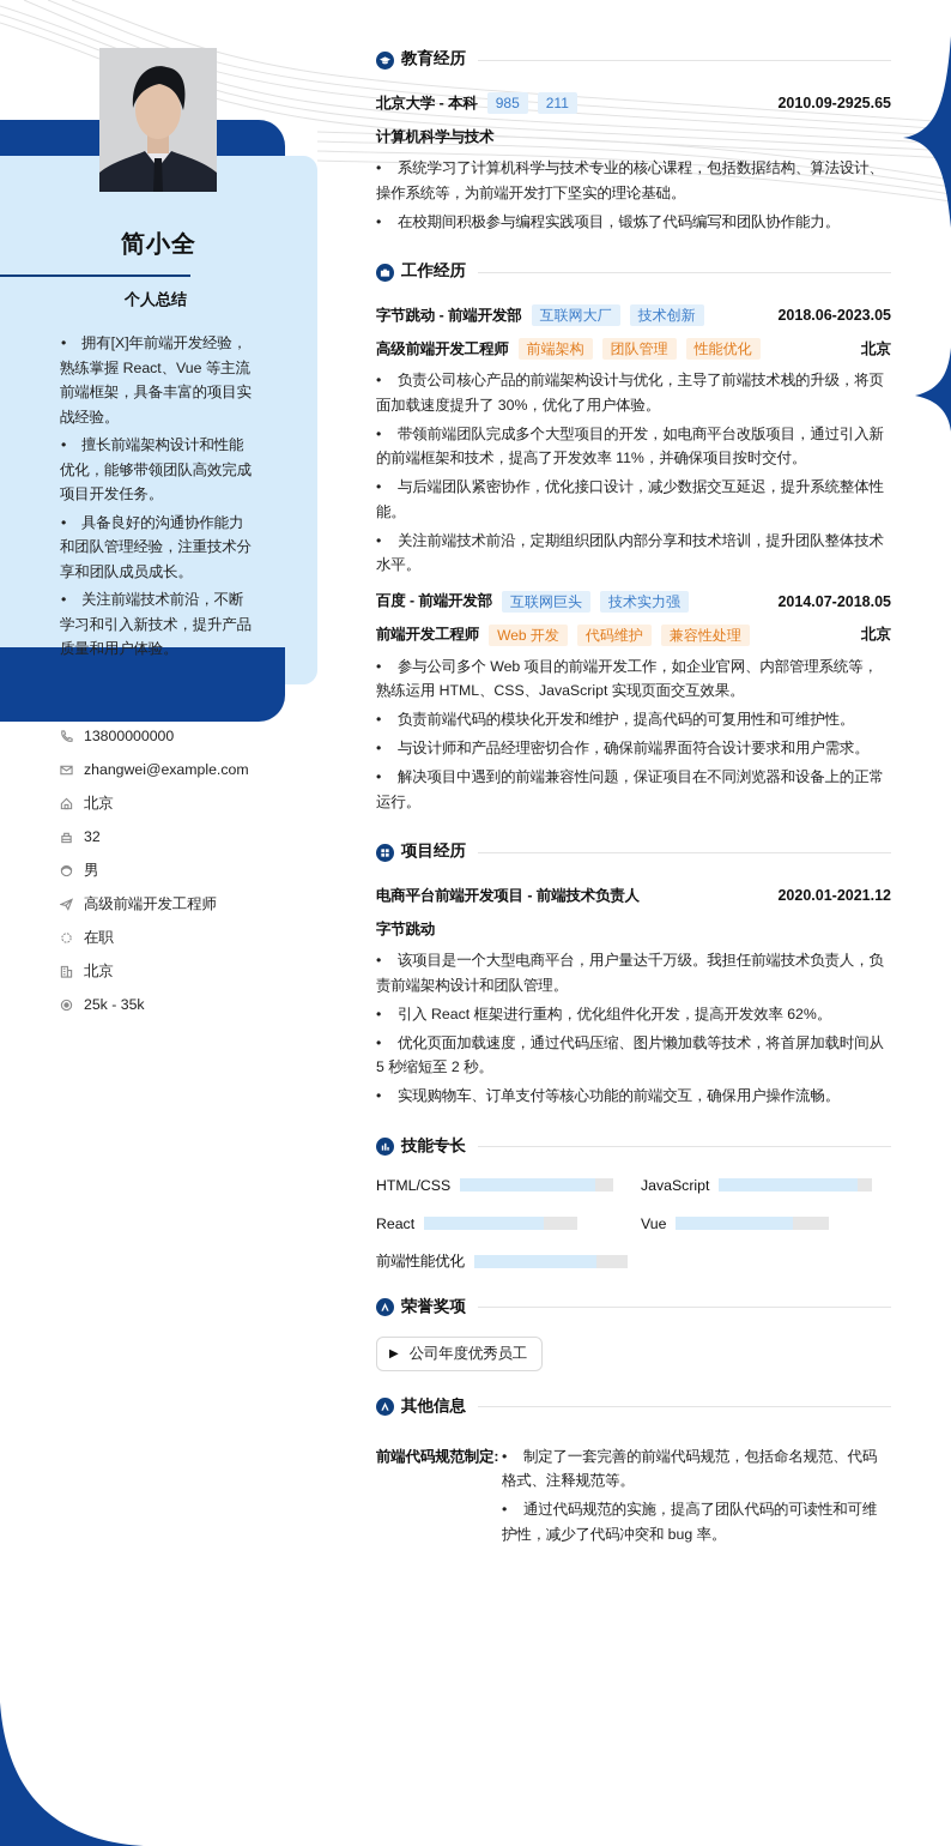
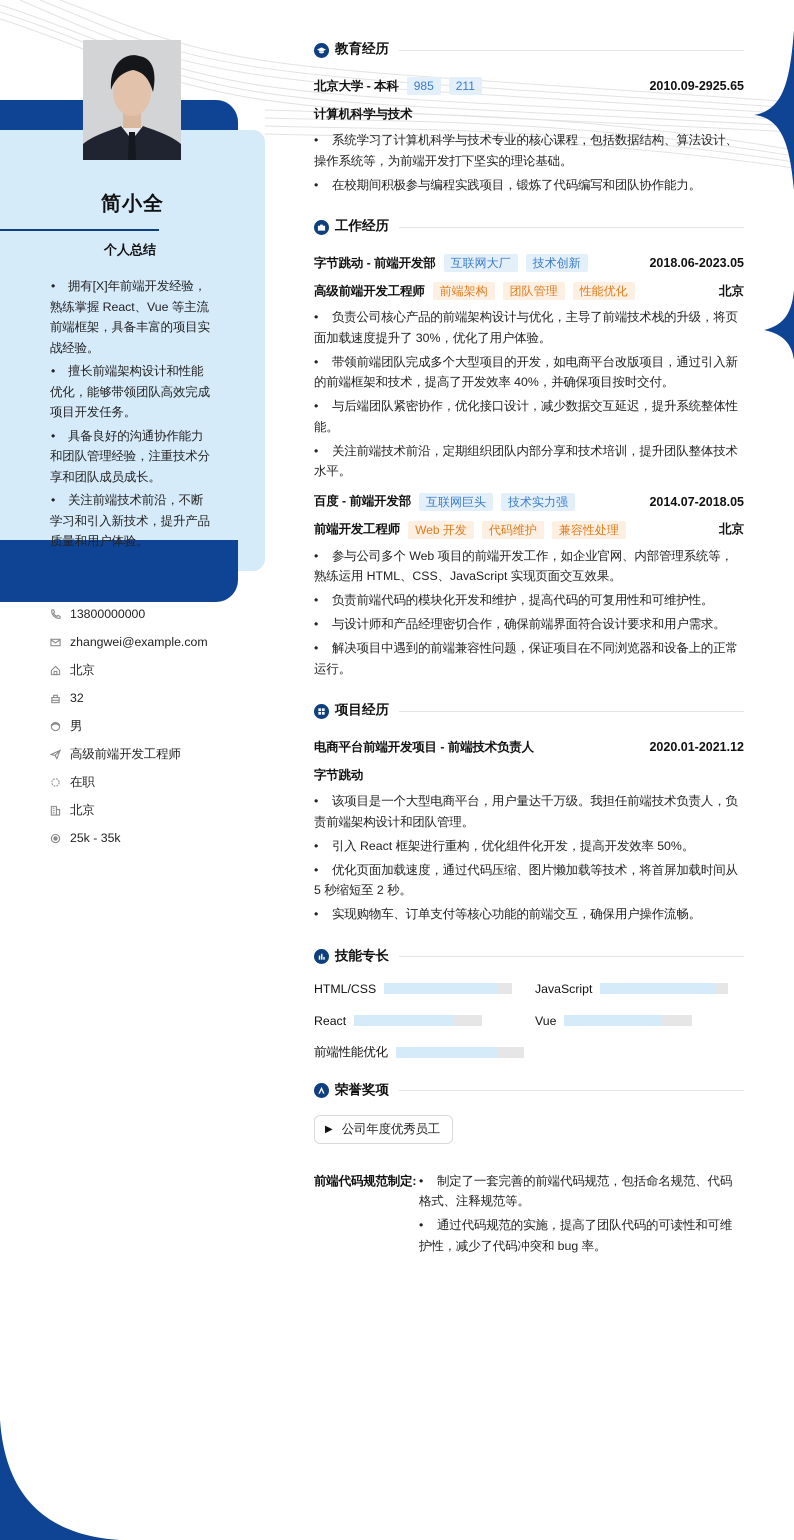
  简小全
  个人总结
  拥有[X]年前端开发经验，熟练掌握 React、Vue 等主流前端框架，具备丰富的项目实战经验。
  擅长前端架构设计和性能优化，能够带领团队高效完成项目开发任务。
  具备良好的沟通协作能力和团队管理经验，注重技术分享和团队成员成长。
  关注前端技术前沿，不断学习和引入新技术，提升产品质量和用户体验。
  13800000000
  zhangwei@example.com
  北京
  32
  男
  高级前端开发工程师
  在职
  北京
  25k - 35k
  教育经历
  北京大学 - 本科
  985
  211
  2010.09-2925.65
  计算机科学与技术
  系统学习了计算机科学与技术专业的核心课程，包括数据结构、算法设计、操作系统等，为前端开发打下坚实的理论基础。
  在校期间积极参与编程实践项目，锻炼了代码编写和团队协作能力。
  工作经历
  字节跳动 - 前端开发部
  互联网大厂
  技术创新
  2018.06-2023.05
  高级前端开发工程师
  前端架构
  团队管理
  性能优化
  北京
  负责公司核心产品的前端架构设计与优化，主导了前端技术栈的升级，将页面加载速度提升了 30%，优化了用户体验。
- 带领前端团队完成多个大型项目的开发，如电商平台改版项目，通过引入新的前端框架和技术，提高了开发效率 11%，并确保项目按时交付。
+ 带领前端团队完成多个大型项目的开发，如电商平台改版项目，通过引入新的前端框架和技术，提高了开发效率 40%，并确保项目按时交付。
  与后端团队紧密协作，优化接口设计，减少数据交互延迟，提升系统整体性能。
  关注前端技术前沿，定期组织团队内部分享和技术培训，提升团队整体技术水平。
  百度 - 前端开发部
  互联网巨头
  技术实力强
  2014.07-2018.05
  前端开发工程师
  Web 开发
  代码维护
  兼容性处理
  北京
  参与公司多个 Web 项目的前端开发工作，如企业官网、内部管理系统等，熟练运用 HTML、CSS、JavaScript 实现页面交互效果。
  负责前端代码的模块化开发和维护，提高代码的可复用性和可维护性。
  与设计师和产品经理密切合作，确保前端界面符合设计要求和用户需求。
  解决项目中遇到的前端兼容性问题，保证项目在不同浏览器和设备上的正常运行。
  项目经历
  电商平台前端开发项目 - 前端技术负责人
  2020.01-2021.12
  字节跳动
  该项目是一个大型电商平台，用户量达千万级。我担任前端技术负责人，负责前端架构设计和团队管理。
- 引入 React 框架进行重构，优化组件化开发，提高开发效率 62%。
+ 引入 React 框架进行重构，优化组件化开发，提高开发效率 50%。
  优化页面加载速度，通过代码压缩、图片懒加载等技术，将首屏加载时间从 5 秒缩短至 2 秒。
  实现购物车、订单支付等核心功能的前端交互，确保用户操作流畅。
  技能专长
  HTML/CSS
  JavaScript
  React
  Vue
  前端性能优化
  荣誉奖项
  ▶
  公司年度优秀员工
- 其他信息
  前端代码规范制定:
  制定了一套完善的前端代码规范，包括命名规范、代码格式、注释规范等。
  通过代码规范的实施，提高了团队代码的可读性和可维护性，减少了代码冲突和 bug 率。
